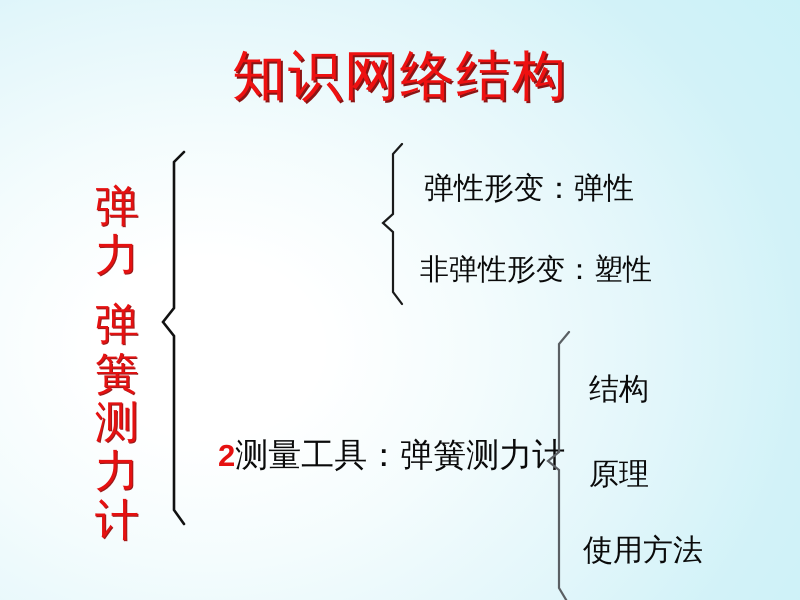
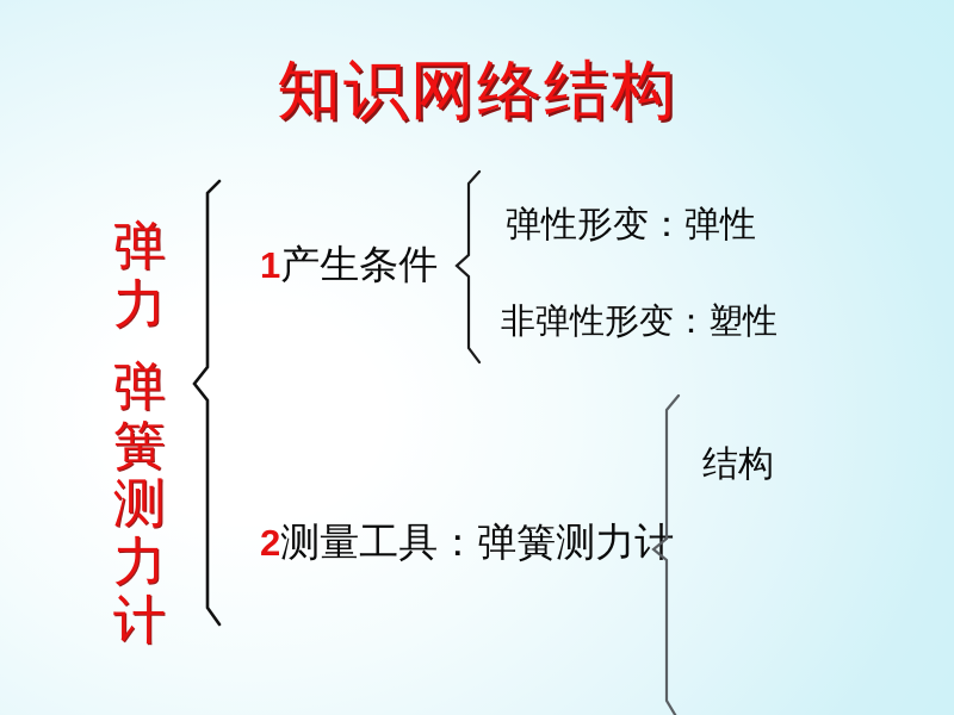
  知识网络结构
  弹力 弹簧测力计
+ 1产生条件
  弹性形变：弹性
  非弹性形变：塑性
  2测量工具：弹簧测力计
  结构
- 原理
- 使用方法
